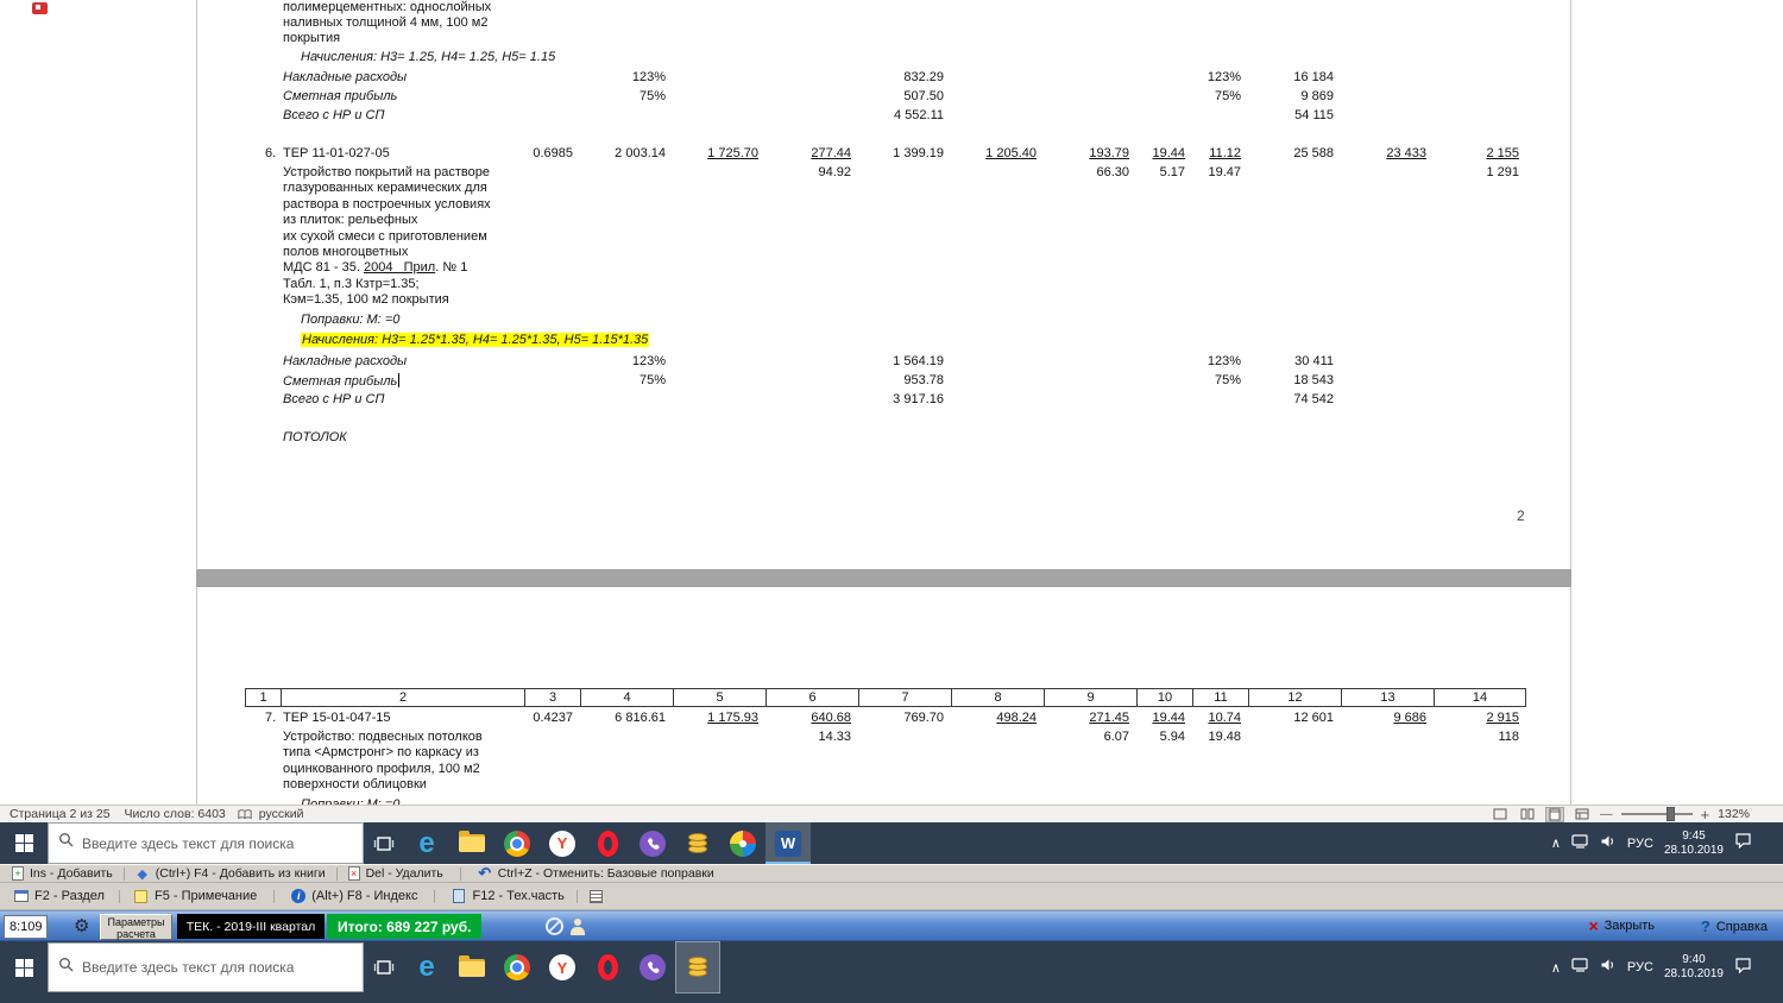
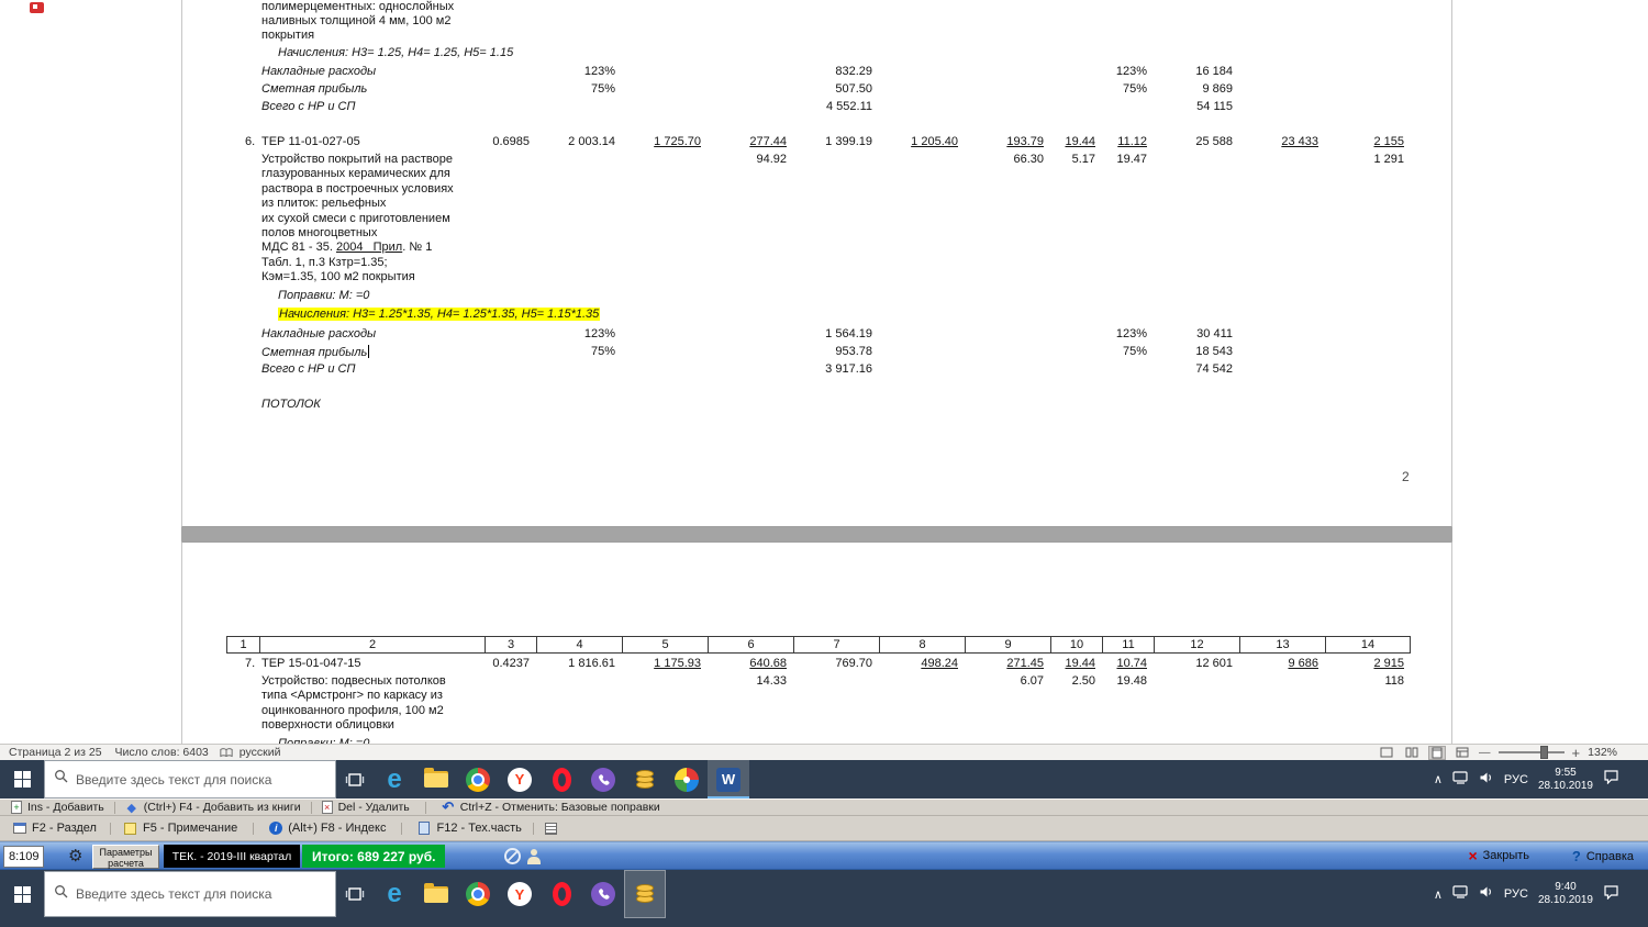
  полимерцементных: однослойных
  наливных толщиной 4 мм, 100 м2
  покрытия
  Начисления: Н3= 1.25, Н4= 1.25, Н5= 1.15
  Накладные расходы
  123%
  832.29
  123%
  16 184
  Сметная прибыль
  75%
  507.50
  75%
  9 869
  Всего с НР и СП
  4 552.11
  54 115
  6.
  ТЕР 11-01-027-05
  0.6985
  2 003.14
  1 725.70
  277.44
  1 399.19
  1 205.40
  193.79
  19.44
  11.12
  25 588
  23 433
  2 155
  Устройство покрытий на растворе
  94.92
  66.30
  5.17
  19.47
  1 291
  глазурованных керамических для
  раствора в построечных условиях
  из плиток: рельефных
  их сухой смеси с приготовлением
  полов многоцветных
  МДС 81 - 35. 2004 Прил. № 1
  Табл. 1, п.3 Кзтр=1.35;
  Кэм=1.35, 100 м2 покрытия
  Поправки: М: =0
  Начисления: Н3= 1.25*1.35, Н4= 1.25*1.35, Н5= 1.15*1.35
  Накладные расходы
  123%
  1 564.19
  123%
  30 411
  Сметная прибыль
  75%
  953.78
  75%
  18 543
  Всего с НР и СП
  3 917.16
  74 542
  ПОТОЛОК
  2
  1
  2
  3
  4
  5
  6
  7
  8
  9
  10
  11
  12
  13
  14
  7.
  ТЕР 15-01-047-15
  0.4237
- 6 816.61
+ 1 816.61
  1 175.93
  640.68
  769.70
  498.24
  271.45
  19.44
  10.74
  12 601
  9 686
  2 915
  Устройство: подвесных потолков
  14.33
  6.07
- 5.94
+ 2.50
  19.48
  118
  типа <Армстронг> по каркасу из
  оцинкованного профиля, 100 м2
  поверхности облицовки
  Страница 2 из 25
  Число слов: 6403
  русский
  —
  +
  132%
  Введите здесь текст для поиска
  e
  Y
  W
  ∧
  РУС
- 9:45
+ 9:55
  28.10.2019
  +
  Ins - Добавить
  ◆
  (Ctrl+) F4 - Добавить из книги
  ×
  Del - Удалить
  ↶
  Ctrl+Z - Отменить: Базовые поправки
  F2 - Раздел
  F5 - Примечание
  i
  (Alt+) F8 - Индекс
  F12 - Тех.часть
  8:109
  ⚙
  Параметры расчета
  ТЕК. - 2019-III квартал
  Итого: 689 227 руб.
  ×
  Закрыть
  ?
  Справка
  Введите здесь текст для поиска
  e
  Y
  ∧
  РУС
  9:40
  28.10.2019
